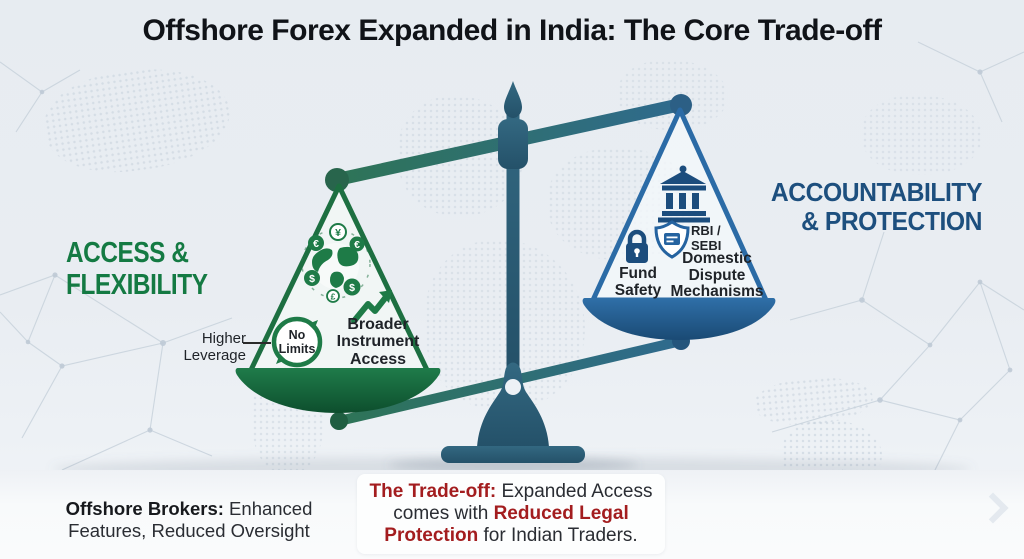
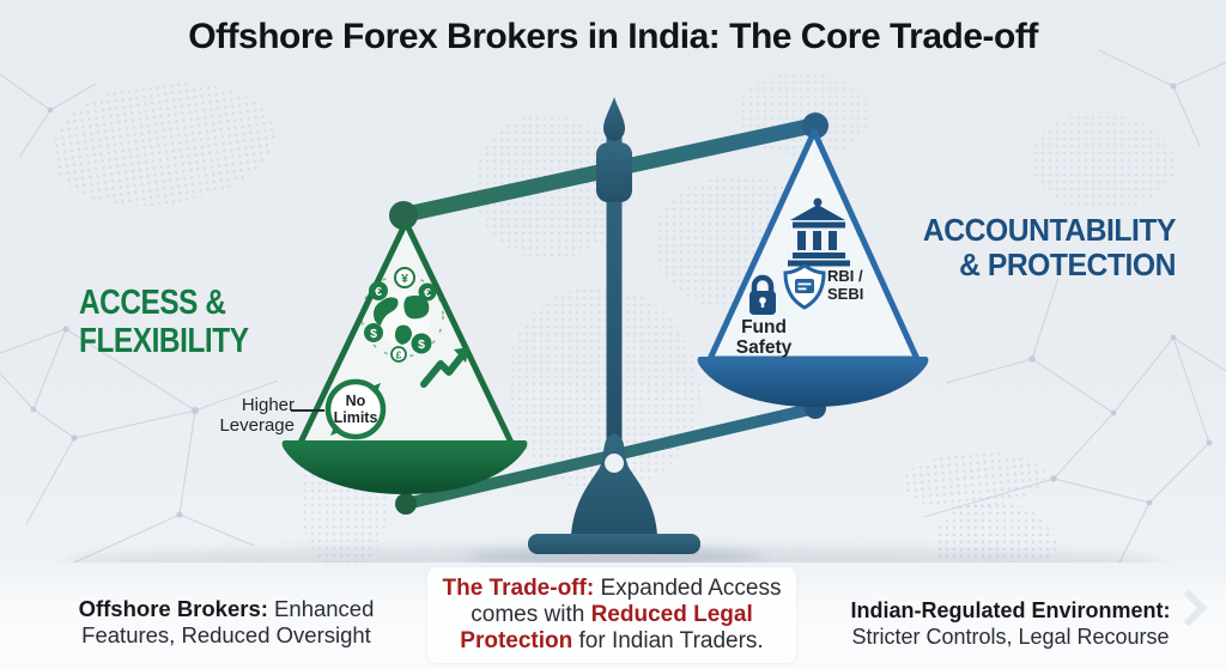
  ¥
  €
  €
  $
  $
  £
- Offshore Forex Expanded in India: The Core Trade-off
+ Offshore Forex Brokers in India: The Core Trade-off
  ACCESS &
  FLEXIBILITY
  ACCOUNTABILITY
  & PROTECTION
  Higher
  Leverage
  No
  Limits
- Broader
- Instrument
- Access
  Fund
  Safety
  RBI /
  SEBI
- Domestic
- Dispute
- Mechanisms
  Offshore Brokers: Enhanced Features, Reduced Oversight
  The Trade-off: Expanded Access comes with Reduced Legal Protection for Indian Traders.
+ Indian-Regulated Environment: Stricter Controls, Legal Recourse
